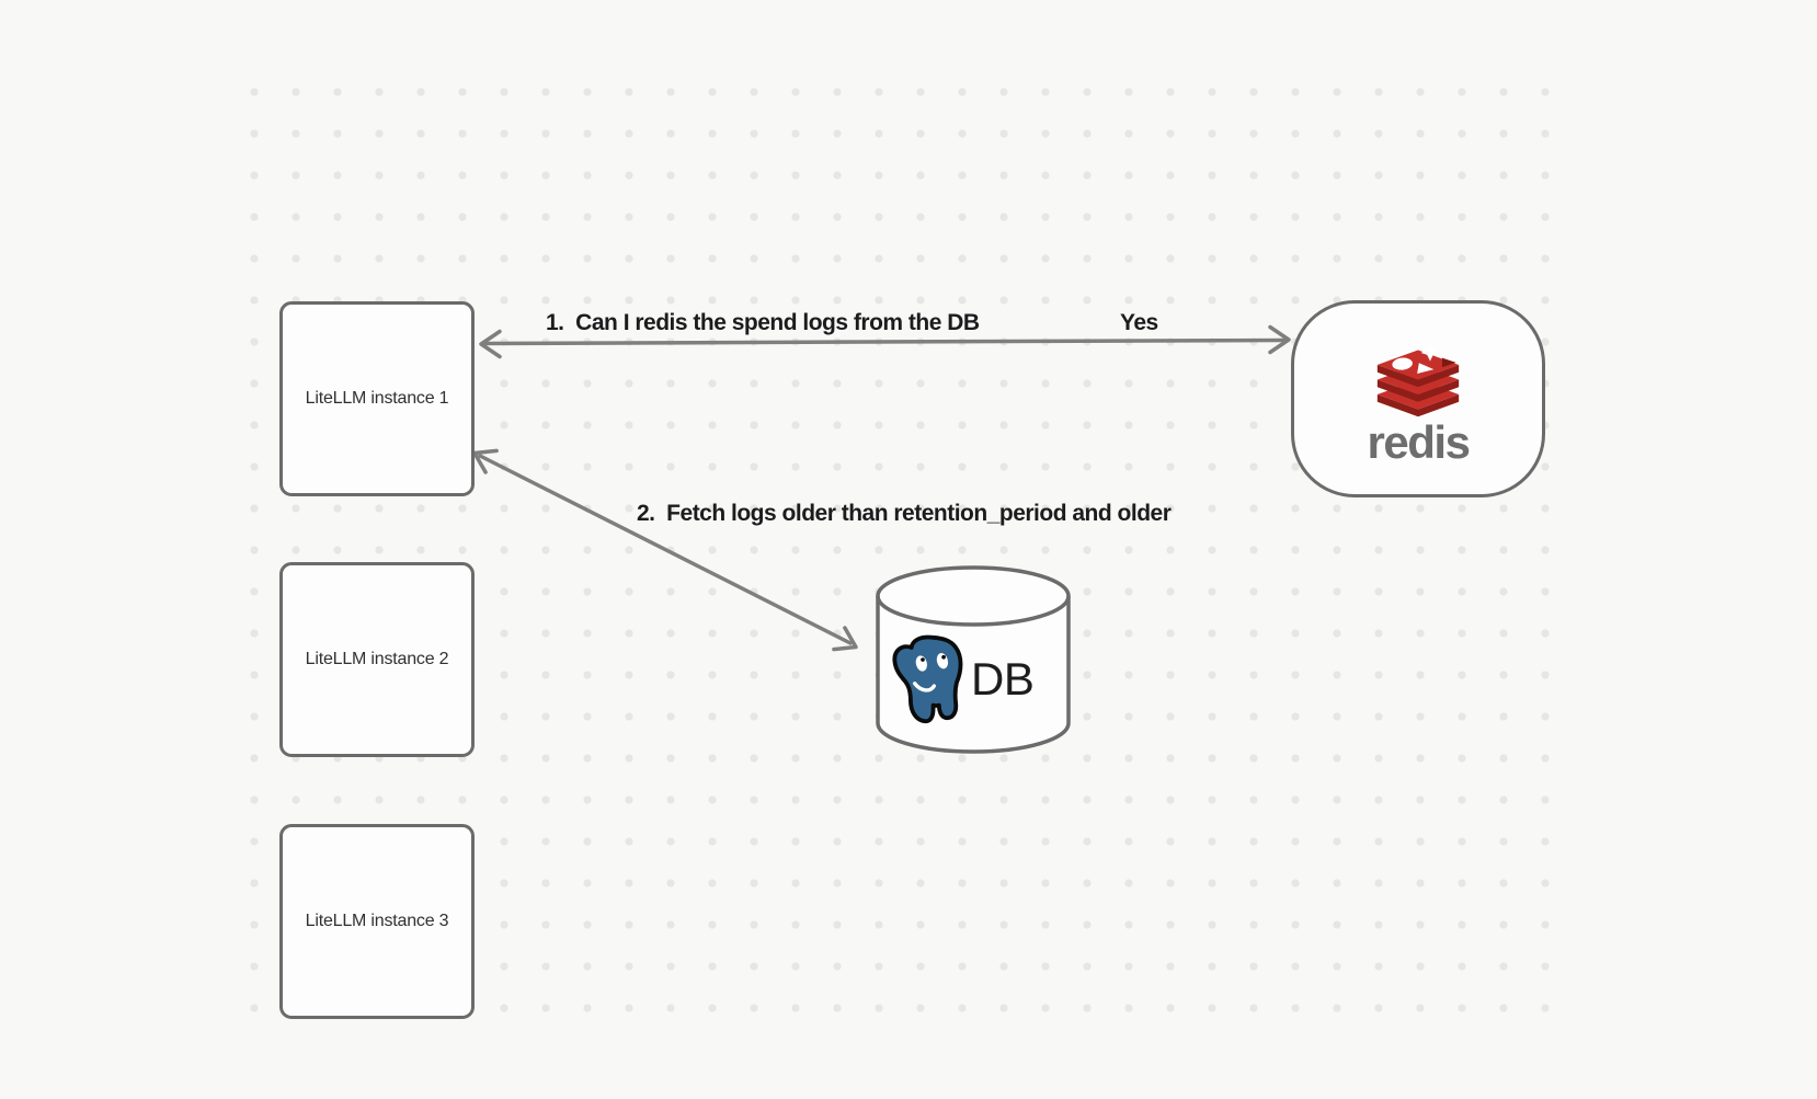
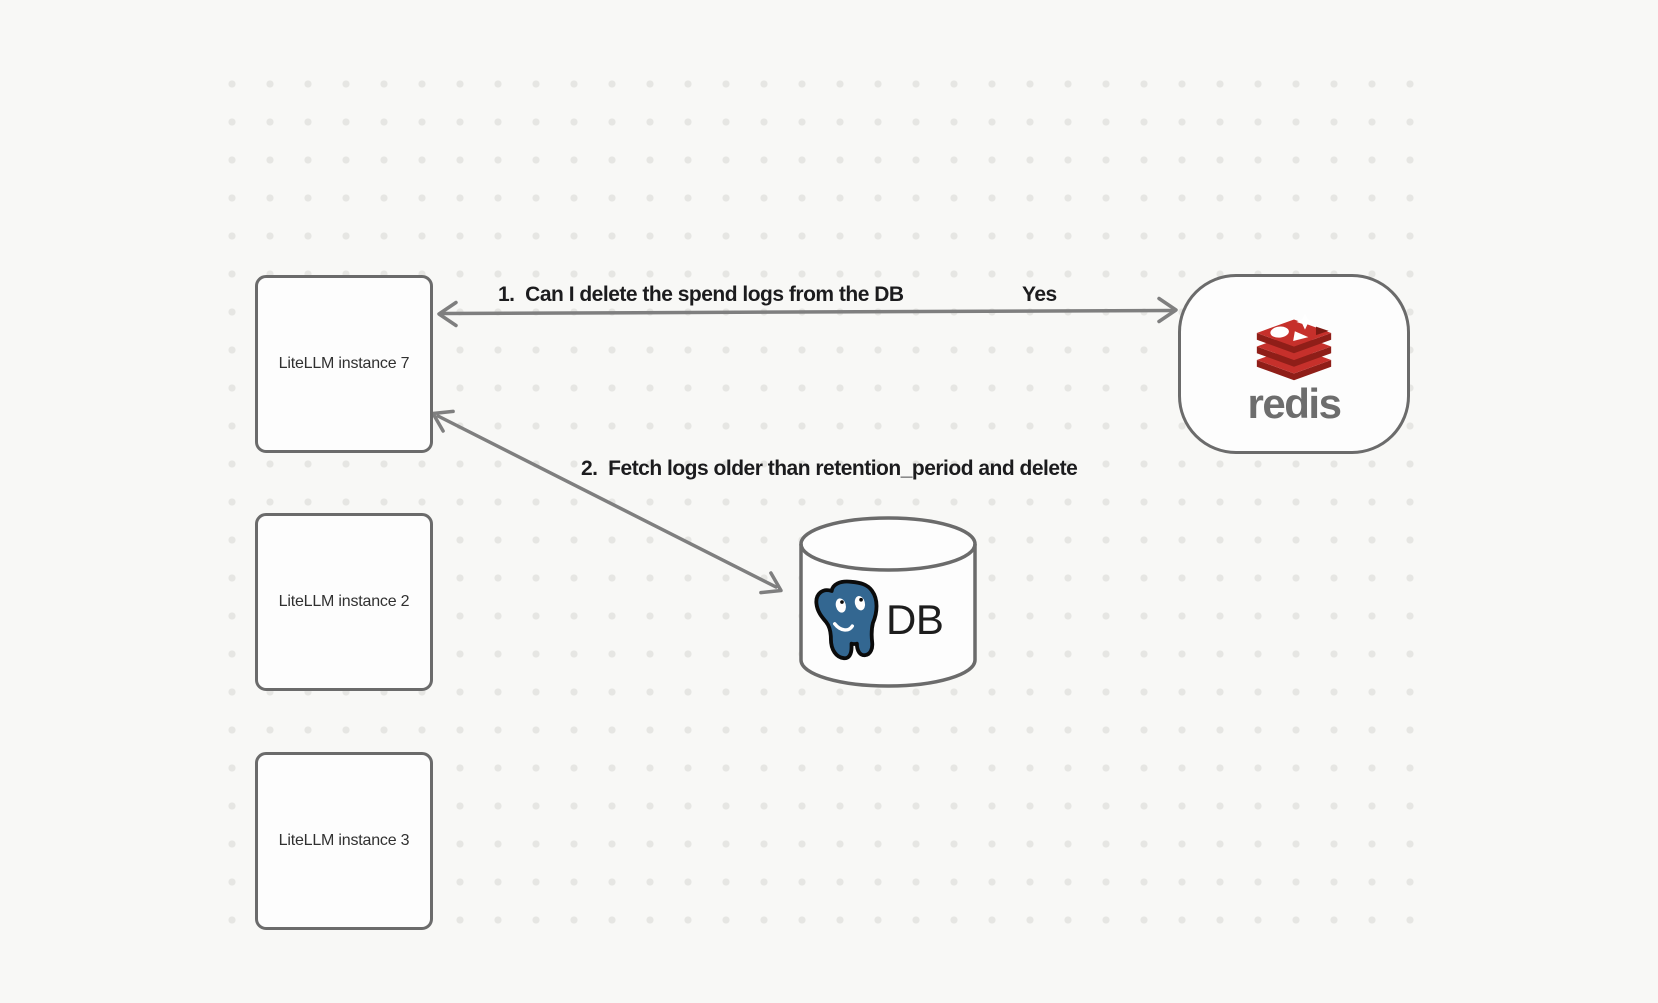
- 1. Can I redis the spend logs from the DB
+ 1. Can I delete the spend logs from the DB
  Yes
- 2. Fetch logs older than retention_period and older
+ 2. Fetch logs older than retention_period and delete
- LiteLLM instance 1
+ LiteLLM instance 7
  LiteLLM instance 2
  LiteLLM instance 3
  redis
  DB
